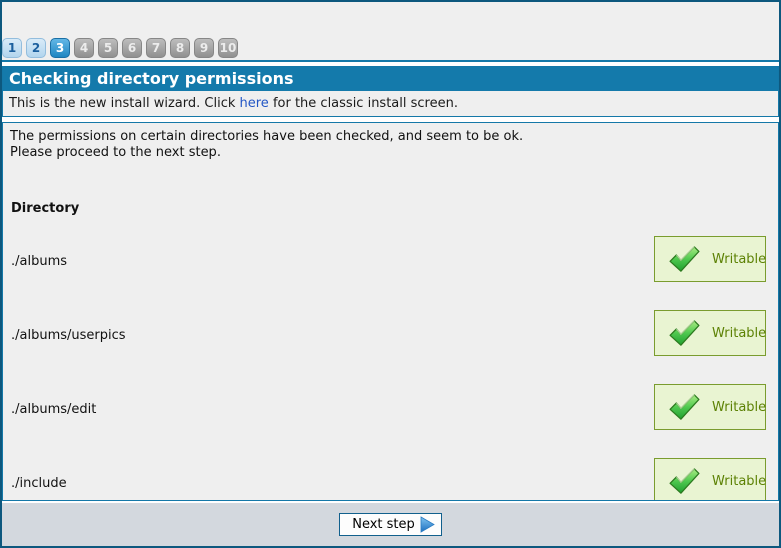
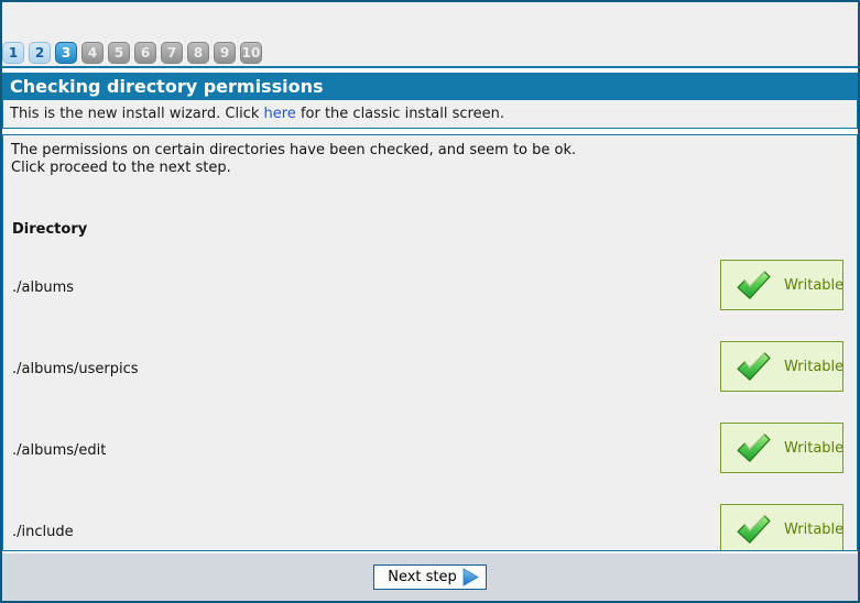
  1
  2
  3
  4
  5
  6
  7
  8
  9
  10
  Checking directory permissions
  This is the new install wizard. Click here for the classic install screen.
  The permissions on certain directories have been checked, and seem to be ok.
- Please proceed to the next step.
+ Click proceed to the next step.
  Directory
  ./albums
  Writable
  ./albums/userpics
  Writable
  ./albums/edit
  Writable
  ./include
  Writable
  Next step
